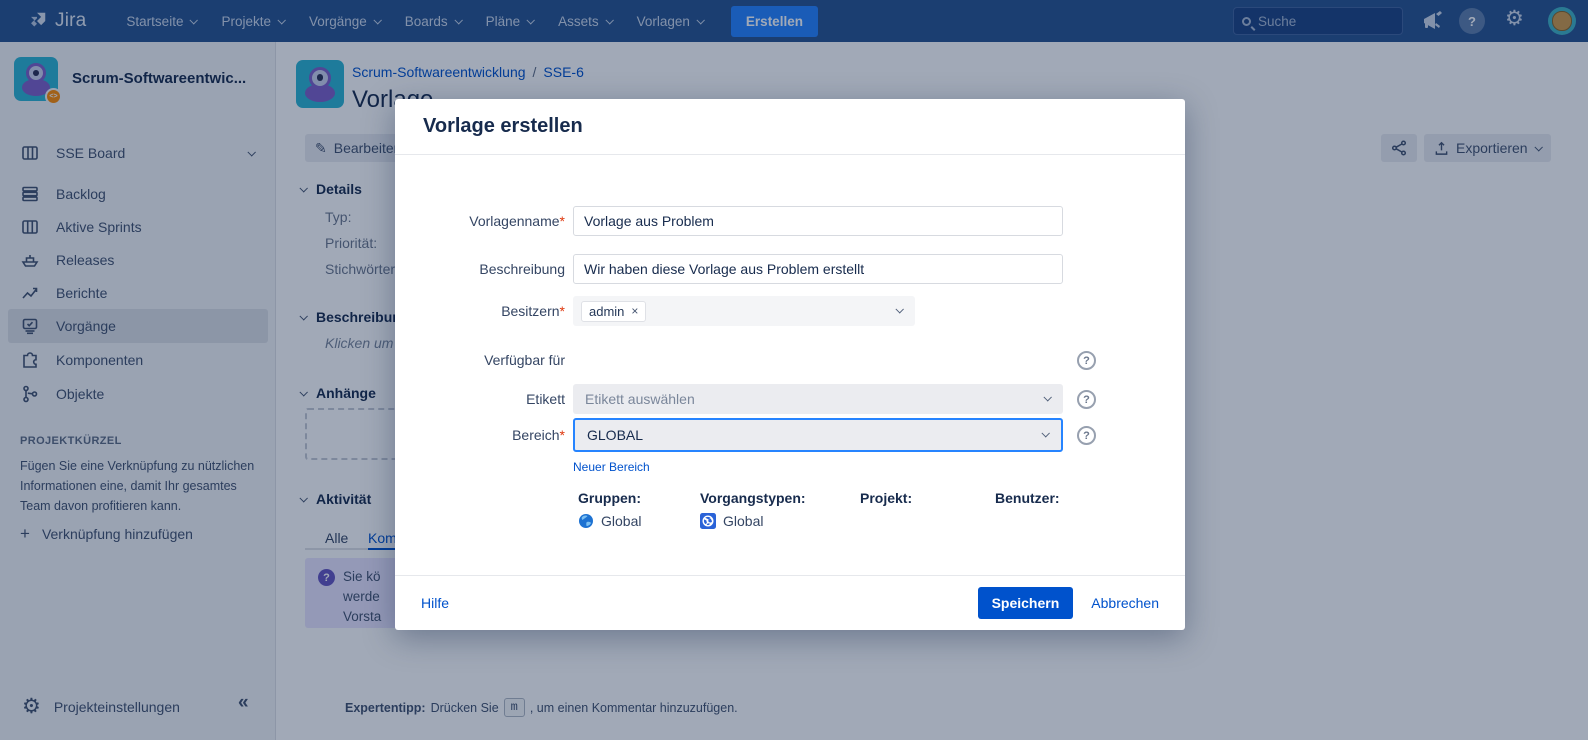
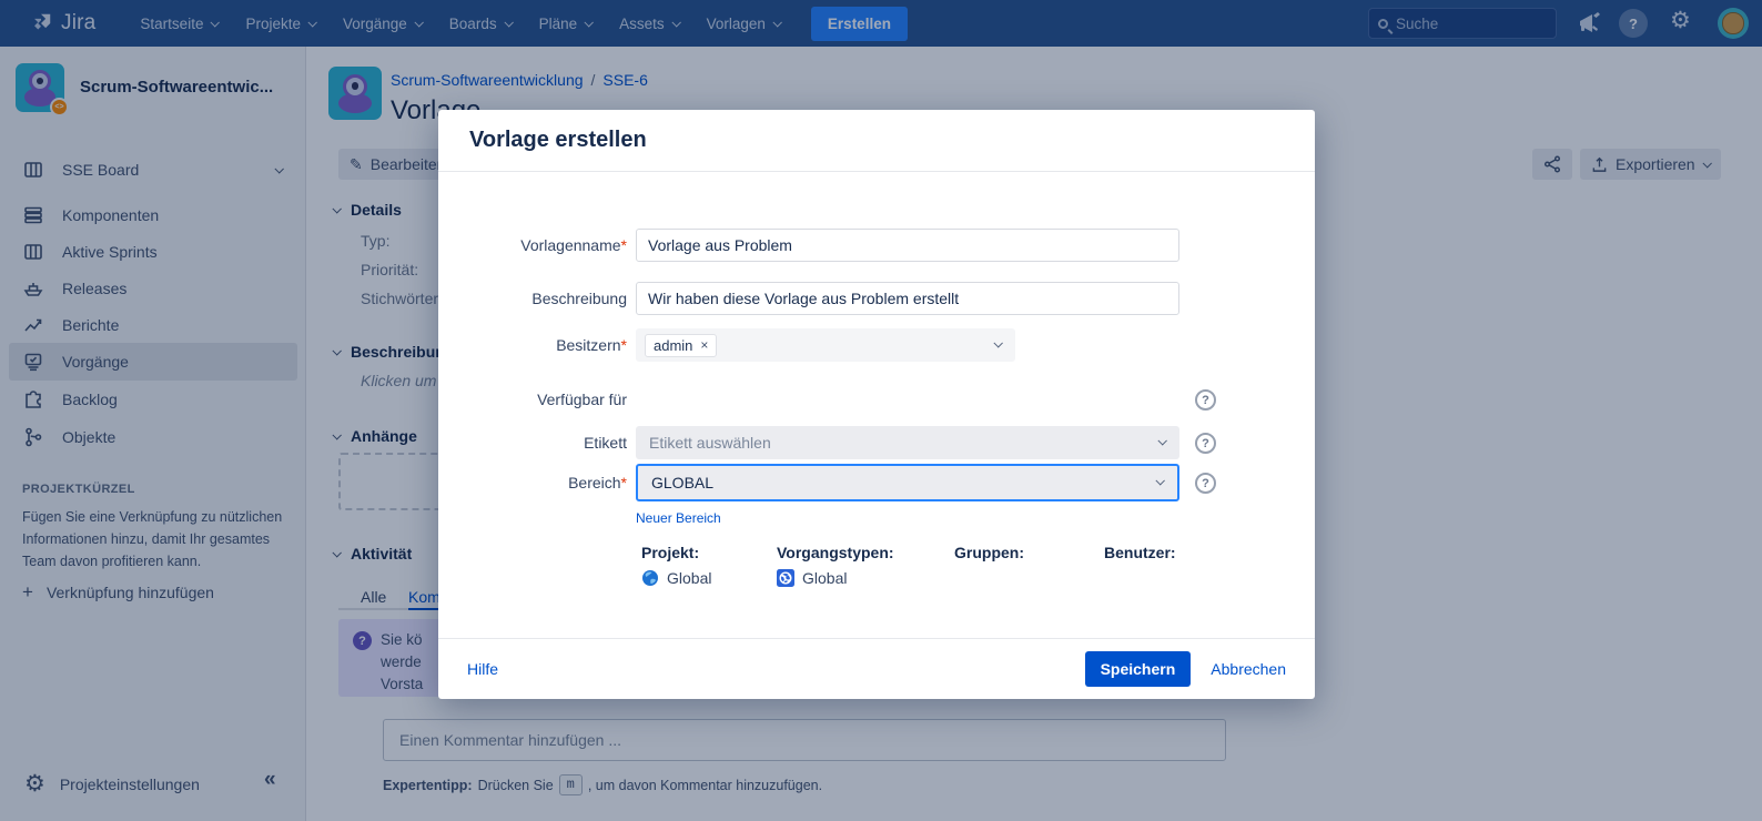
  Jira
  Startseite
  Projekte
  Vorgänge
  Boards
  Pläne
  Assets
  Vorlagen
  Erstellen
  Suche
  ?
  ⚙
  Scrum-Softwareentwic...
  SSE Board
- Backlog
+ Komponenten
  Aktive Sprints
  Releases
  Berichte
  Vorgänge
- Komponenten
+ Backlog
  Objekte
  PROJEKTKÜRZEL
- Fügen Sie eine Verknüpfung zu nützlichen Informationen eine, damit Ihr gesamtes Team davon profitieren kann.
+ Fügen Sie eine Verknüpfung zu nützlichen Informationen hinzu, damit Ihr gesamtes Team davon profitieren kann.
  +
  Verknüpfung hinzufügen
  ⚙
  Projekteinstellungen
  «
  Scrum-Softwareentwicklung
  /
  SSE-6
  ✎
  Bearbeite
  Exportieren
  Details
  Typ:
  Priorität:
  Stichwörter
  Beschreibu
  Klicken um
  Anhänge
  Aktivität
  Alle
  ?
  Sie kö
  werde
  Vorsta
+ Einen Kommentar hinzufügen ...
  Expertentipp:
  Drücken Sie
  m
- , um einen Kommentar hinzuzufügen.
+ , um davon Kommentar hinzuzufügen.
  Vorlage erstellen
  Vorlagenname*
  Vorlage aus Problem
  Beschreibung
  Wir haben diese Vorlage aus Problem erstellt
  Besitzern*
  admin
  ×
  Verfügbar für
  ?
  Etikett
  Etikett auswählen
  ?
  Bereich*
  GLOBAL
  ?
  Neuer Bereich
- Gruppen:
+ Projekt:
  Vorgangstypen:
- Projekt:
+ Gruppen:
  Benutzer:
  Global
  Global
  Hilfe
  Speichern
  Abbrechen
